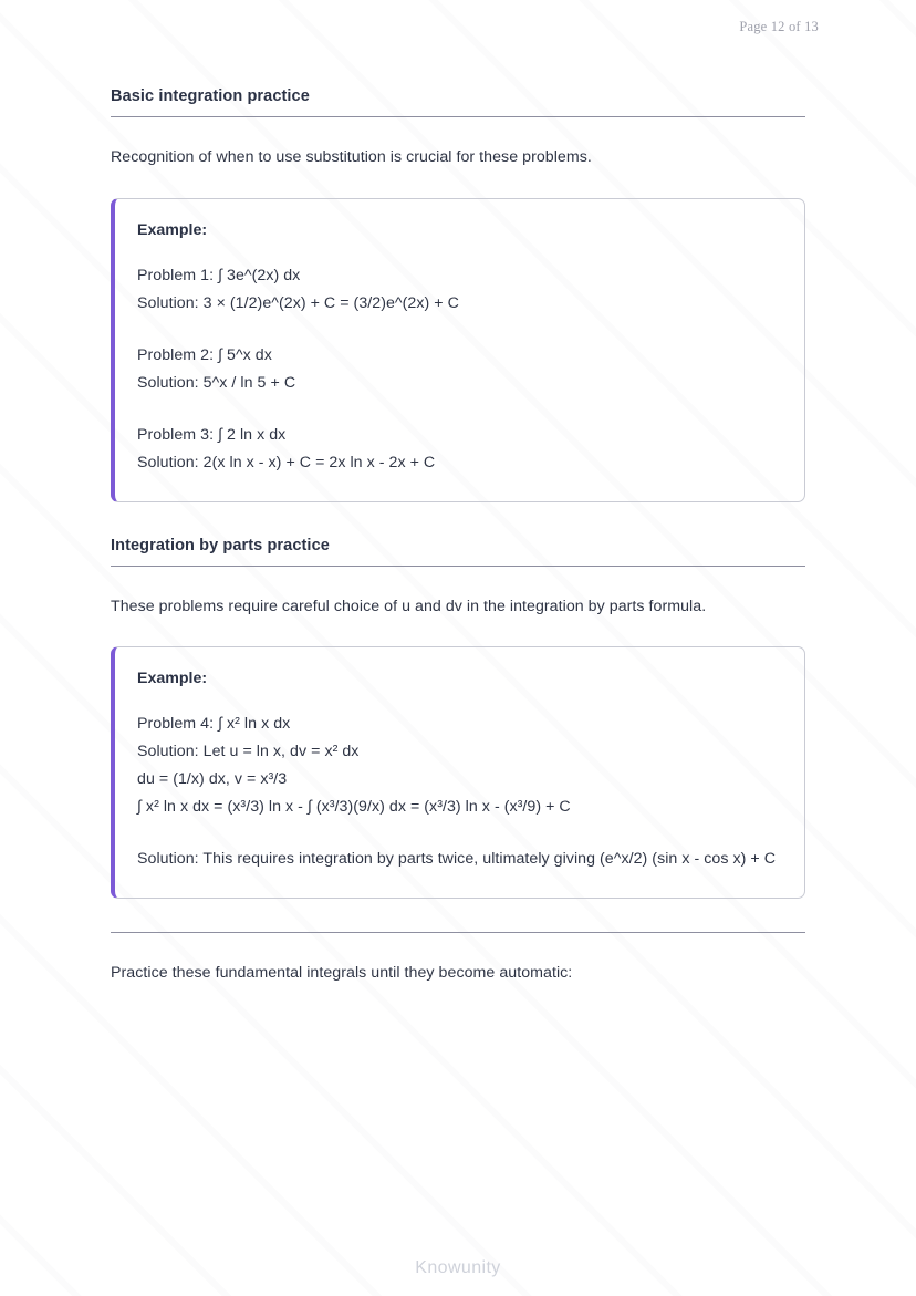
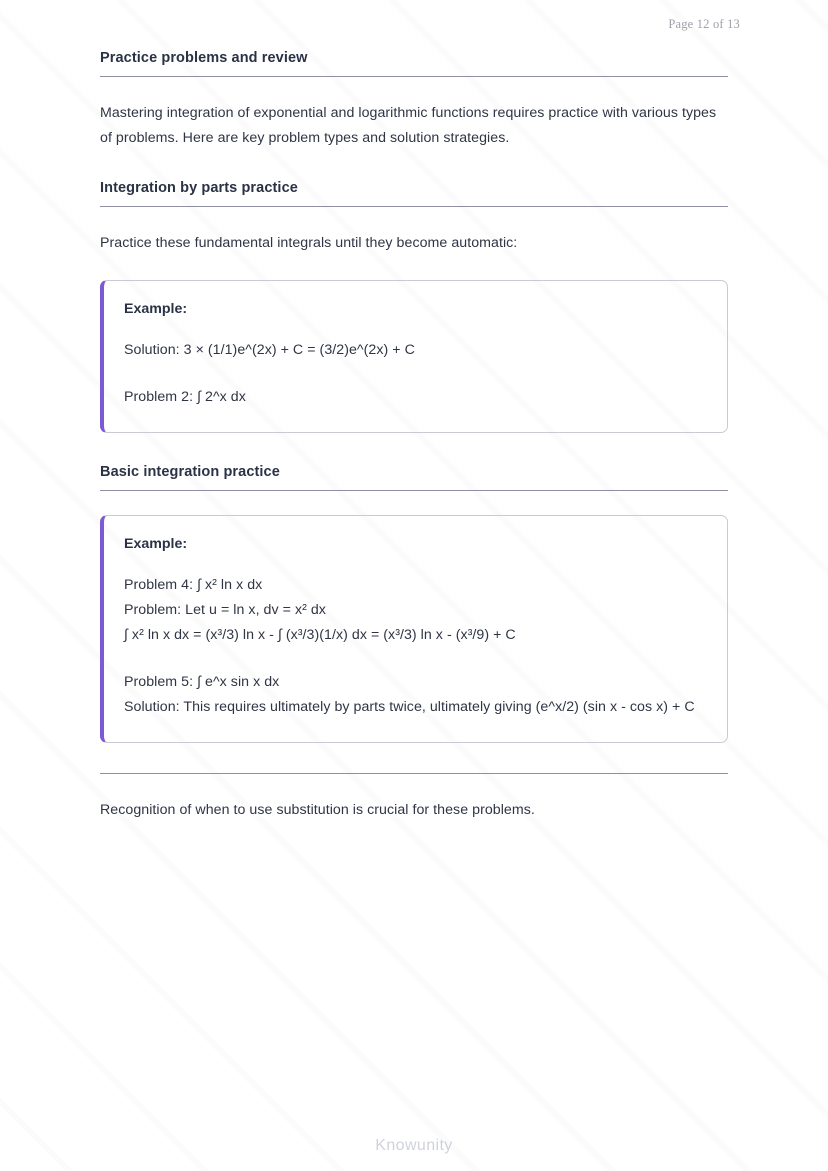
  Page 12 of 13
+ Practice problems and review
+ Mastering integration of exponential and logarithmic functions requires practice with various types of problems. Here are key problem types and solution strategies.
- Basic integration practice
+ Integration by parts practice
- Recognition of when to use substitution is crucial for these problems.
+ Practice these fundamental integrals until they become automatic:
  Example:
- Problem 1: ∫ 3e^(2x) dx
- Solution: 3 × (1/2)e^(2x) + C = (3/2)e^(2x) + C
+ Solution: 3 × (1/1)e^(2x) + C = (3/2)e^(2x) + C
- Problem 2: ∫ 5^x dx
+ Problem 2: ∫ 2^x dx
- Solution: 5^x / ln 5 + C
- Problem 3: ∫ 2 ln x dx
- Solution: 2(x ln x - x) + C = 2x ln x - 2x + C
- Integration by parts practice
+ Basic integration practice
- These problems require careful choice of u and dv in the integration by parts formula.
  Example:
  Problem 4: ∫ x² ln x dx
- Solution: Let u = ln x, dv = x² dx
+ Problem: Let u = ln x, dv = x² dx
- du = (1/x) dx, v = x³/3
- ∫ x² ln x dx = (x³/3) ln x - ∫ (x³/3)(9/x) dx = (x³/3) ln x - (x³/9) + C
+ ∫ x² ln x dx = (x³/3) ln x - ∫ (x³/3)(1/x) dx = (x³/3) ln x - (x³/9) + C
+ Problem 5: ∫ e^x sin x dx
- Solution: This requires integration by parts twice, ultimately giving (e^x/2) (sin x - cos x) + C
+ Solution: This requires ultimately by parts twice, ultimately giving (e^x/2) (sin x - cos x) + C
- Practice these fundamental integrals until they become automatic:
+ Recognition of when to use substitution is crucial for these problems.
  Knowunity
